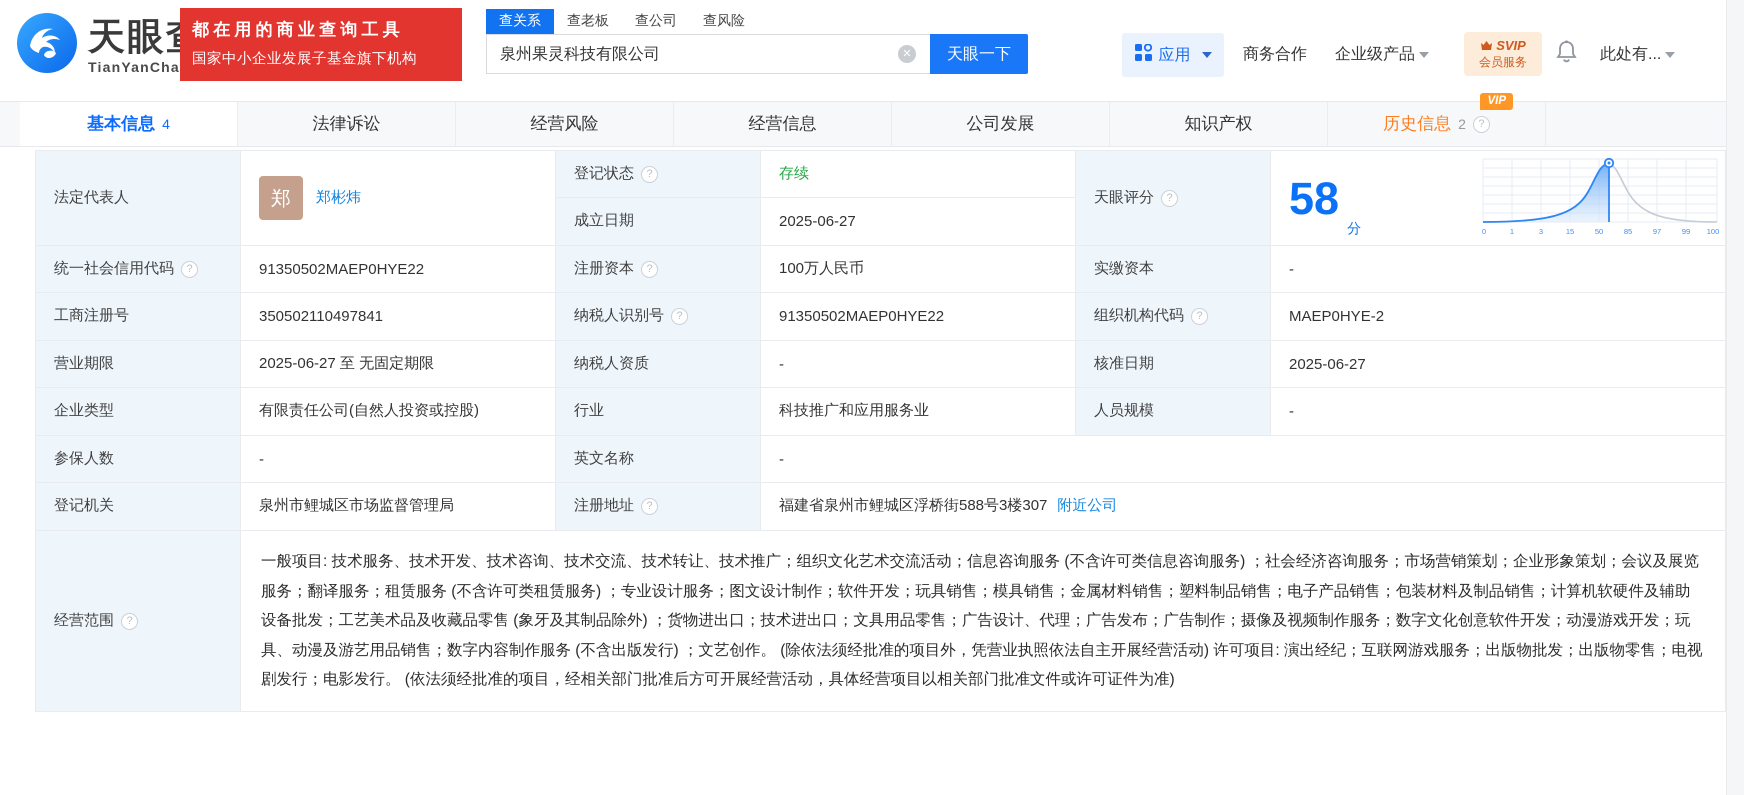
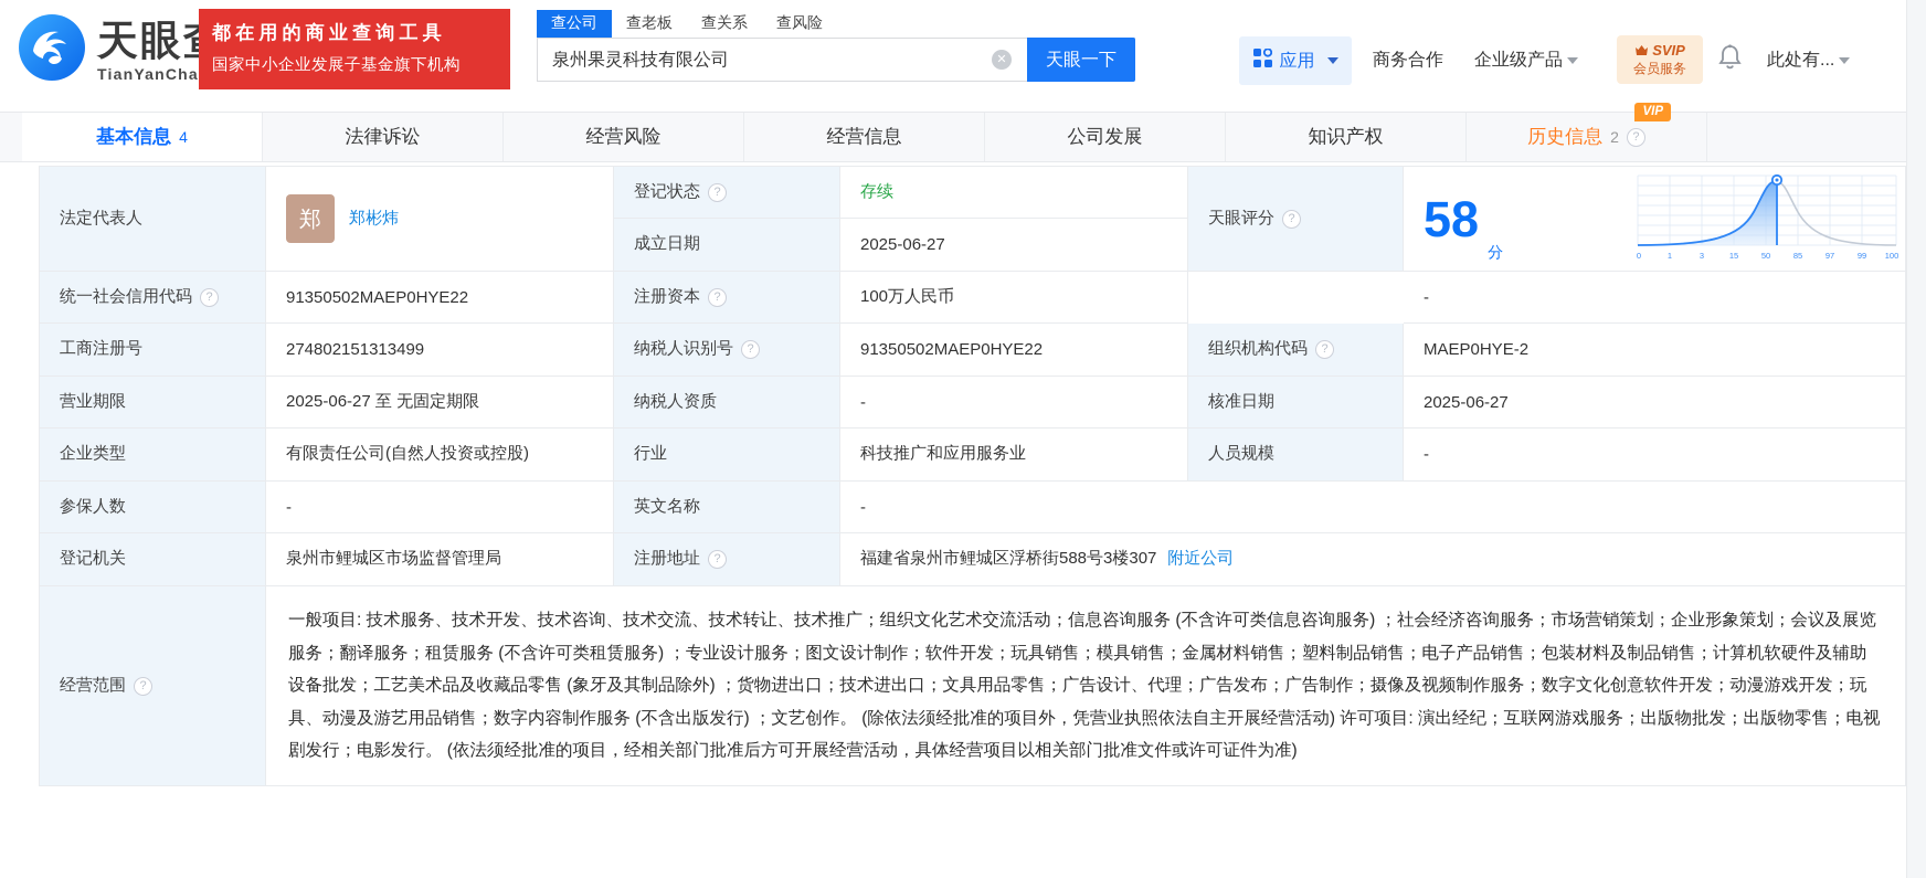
  TianYanCha
  都在用的商业查询工具
  国家中小企业发展子基金旗下机构
- 查关系
+ 查公司
  查老板
- 查公司
+ 查关系
  查风险
  泉州果灵科技有限公司
  ✕
  天眼一下
  应用
  商务合作
  企业级产品
  SVIP
  会员服务
  此处有...
  基本信息
  4
  法律诉讼
  经营风险
  经营信息
  公司发展
  知识产权
  VIP
  历史信息
  2
  ?
  法定代表人
  郑
  郑彬炜
  登记状态
  ?
  存续
  成立日期
  2025-06-27
  天眼评分
  ?
  58
  分
  0
  1
  3
  15
  50
  85
  97
  99
  100
  统一社会信用代码
  ?
  91350502MAEP0HYE22
  注册资本
  ?
  100万人民币
- 实缴资本
  -
  工商注册号
- 350502110497841
+ 274802151313499
  纳税人识别号
  ?
  91350502MAEP0HYE22
  组织机构代码
  ?
  MAEP0HYE-2
  营业期限
  2025-06-27 至 无固定期限
  纳税人资质
  -
  核准日期
  2025-06-27
  企业类型
  有限责任公司(自然人投资或控股)
  行业
  科技推广和应用服务业
  人员规模
  -
  参保人数
  -
  英文名称
  -
  登记机关
  泉州市鲤城区市场监督管理局
  注册地址
  ?
  福建省泉州市鲤城区浮桥街588号3楼307
  附近公司
  经营范围
  ?
  一般项目: 技术服务、技术开发、技术咨询、技术交流、技术转让、技术推广；组织文化艺术交流活动；信息咨询服务 (不含许可类信息咨询服务) ；社会经济咨询服务；市场营销策划；企业形象策划；会议及展览服务；翻译服务；租赁服务 (不含许可类租赁服务) ；专业设计服务；图文设计制作；软件开发；玩具销售；模具销售；金属材料销售；塑料制品销售；电子产品销售；包装材料及制品销售；计算机软硬件及辅助设备批发；工艺美术品及收藏品零售 (象牙及其制品除外) ；货物进出口；技术进出口；文具用品零售；广告设计、代理；广告发布；广告制作；摄像及视频制作服务；数字文化创意软件开发；动漫游戏开发；玩具、动漫及游艺用品销售；数字内容制作服务 (不含出版发行) ；文艺创作。 (除依法须经批准的项目外，凭营业执照依法自主开展经营活动) 许可项目: 演出经纪；互联网游戏服务；出版物批发；出版物零售；电视剧发行；电影发行。 (依法须经批准的项目，经相关部门批准后方可开展经营活动，具体经营项目以相关部门批准文件或许可证件为准)
